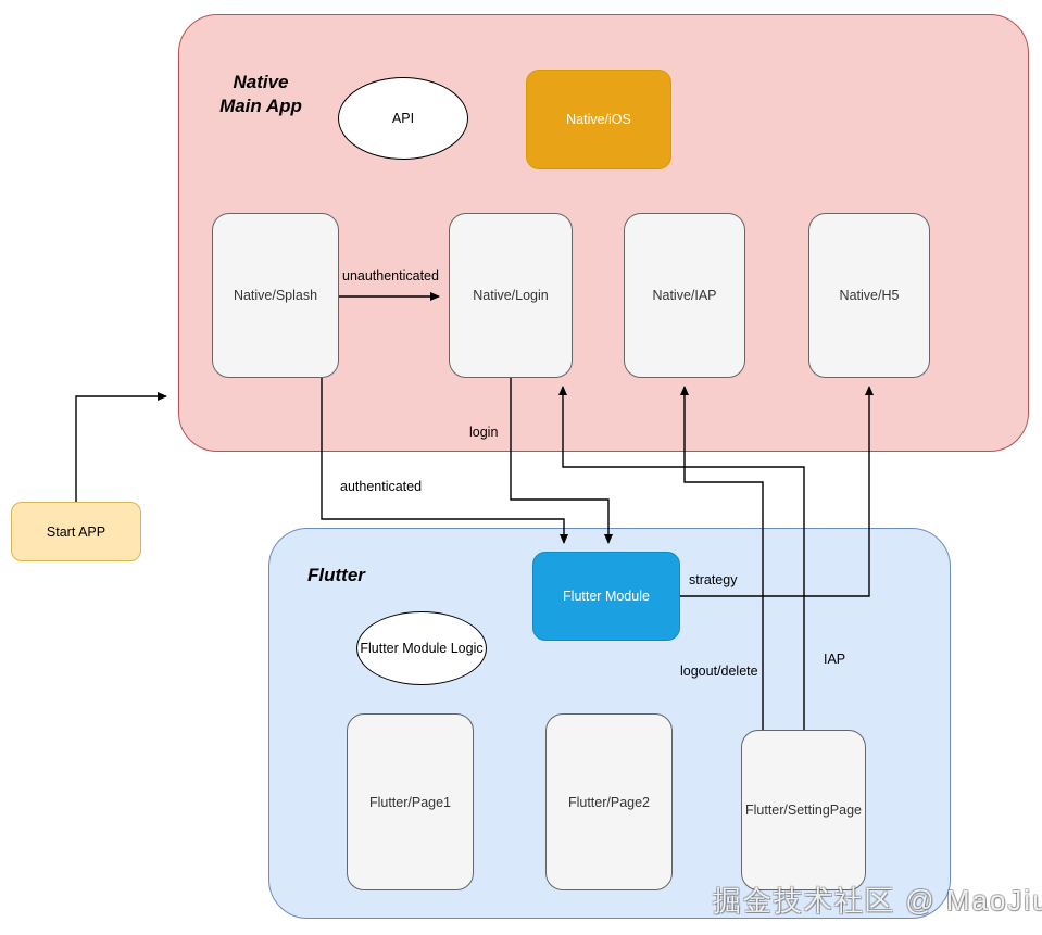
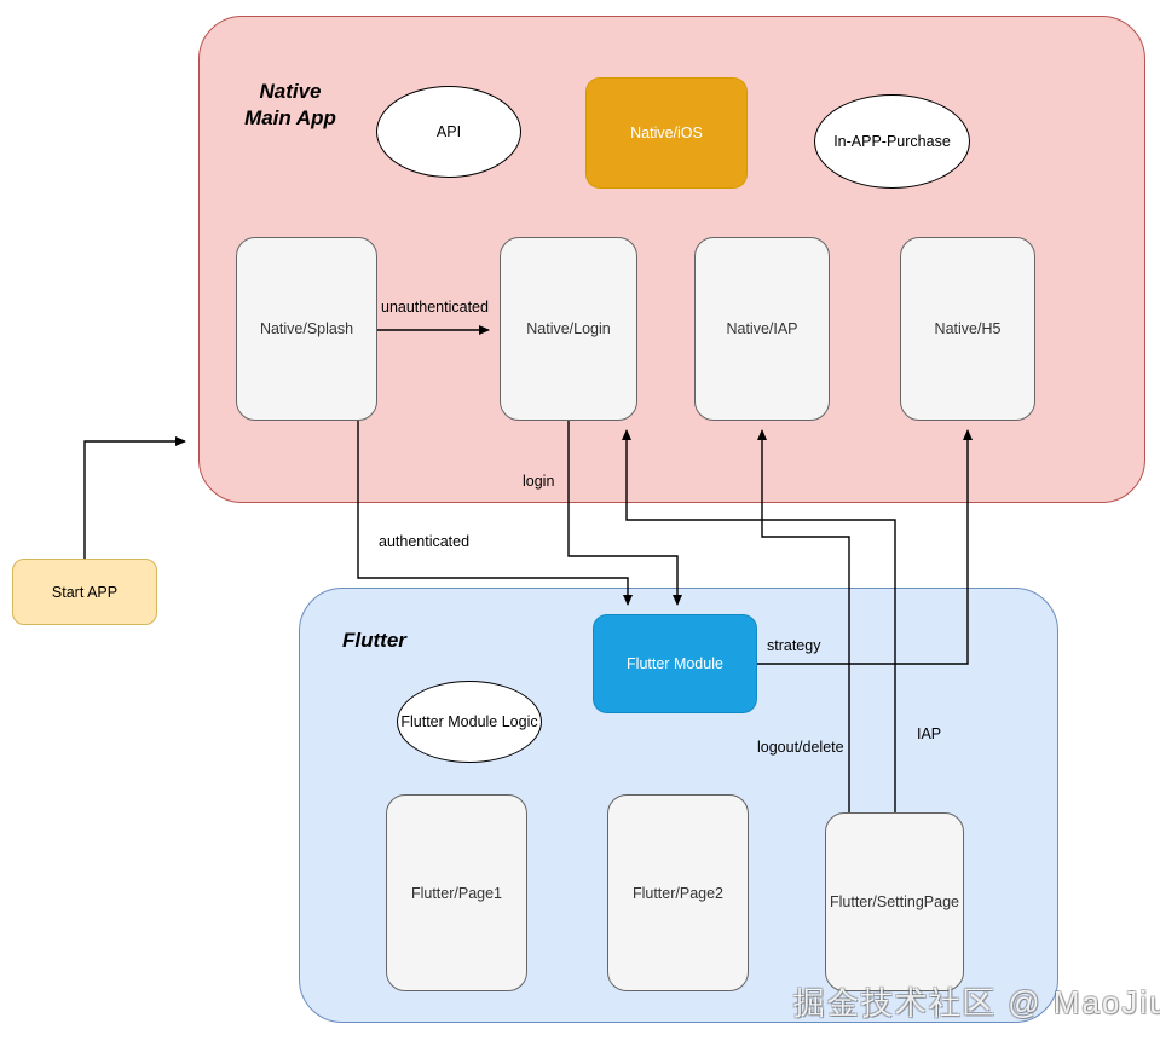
  Native
  Main App
  Flutter
  API
  Native/iOS
+ In-APP-Purchase
  Native/Splash
  Native/Login
  Native/IAP
  Native/H5
  Start APP
  Flutter Module Logic
  Flutter Module
  Flutter/Page1
  Flutter/Page2
  Flutter/SettingPage
  unauthenticated
  authenticated
  login
  strategy
  logout/delete
  IAP
  掘金技术社区 @ MaoJiu
